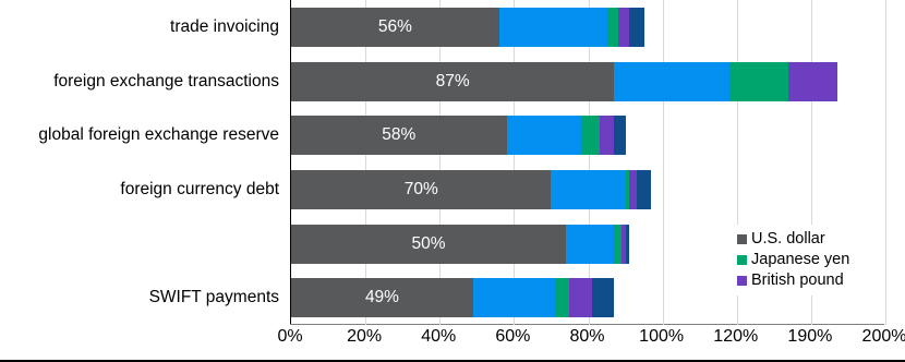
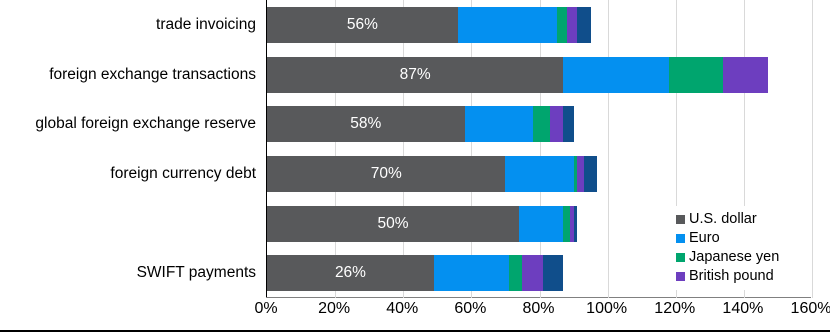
  trade invoicing
  foreign exchange transactions
  global foreign exchange reserve
  foreign currency debt
  SWIFT payments
  56%
  87%
  58%
  70%
  50%
- 49%
+ 26%
  0%
  20%
  40%
  60%
  80%
  100%
  120%
- 190%
+ 140%
- 200%
+ 160%
  U.S. dollar
+ Euro
  Japanese yen
  British pound
